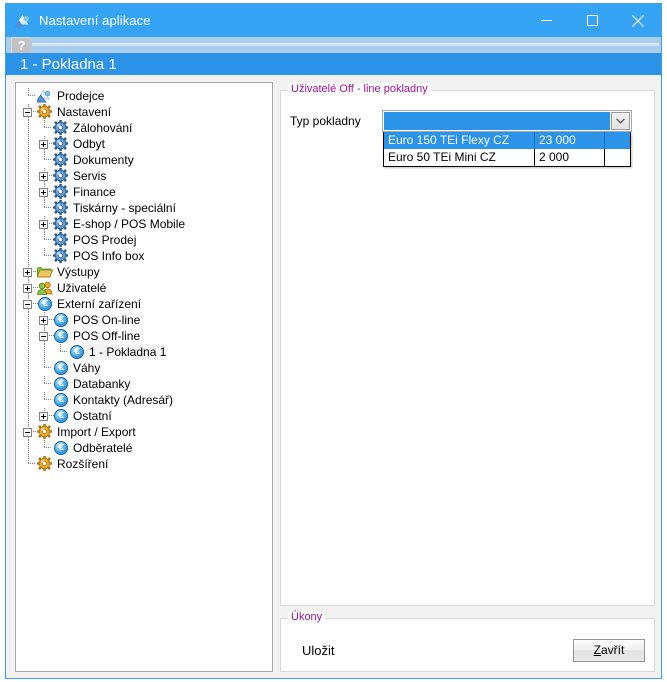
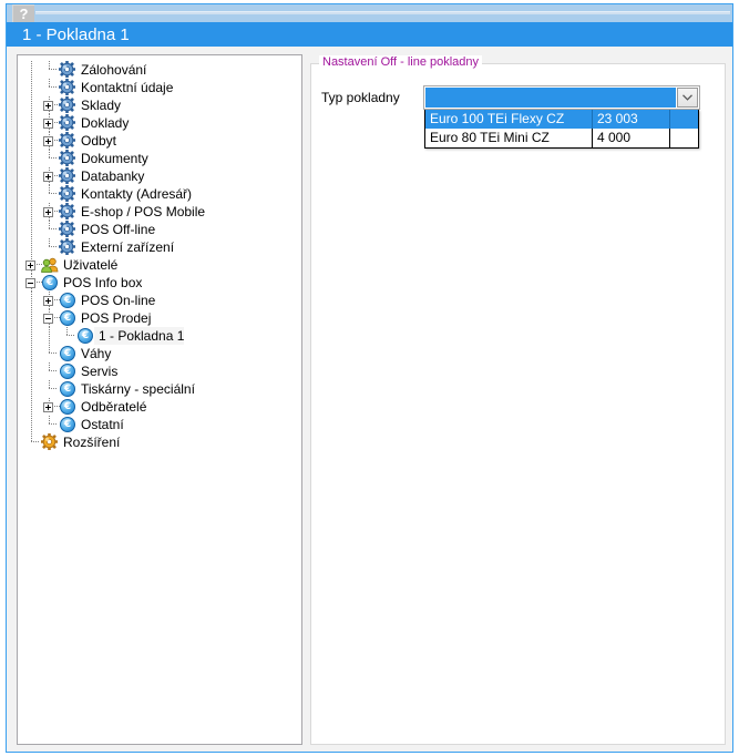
- Nastavení aplikace
  ?
  1 - Pokladna 1
- Prodejce
- Nastavení
  Zálohování
+ Kontaktní údaje
+ Sklady
+ Doklady
  Odbyt
  Dokumenty
- Servis
+ Databanky
- Finance
- Tiskárny - speciální
+ Kontakty (Adresář)
  E-shop / POS Mobile
- POS Prodej
+ POS Off-line
- POS Info box
+ Externí zařízení
- Výstupy
  Uživatelé
  €
- Externí zařízení
+ POS Info box
  €
  POS On-line
  €
- POS Off-line
+ POS Prodej
  €
  1 - Pokladna 1
  €
  Váhy
  €
- Databanky
+ Servis
  €
- Kontakty (Adresář)
+ Tiskárny - speciální
  €
- Ostatní
+ Odběratelé
- Import / Export
  €
- Odběratelé
+ Ostatní
  Rozšíření
- Uživatelé Off - line pokladny
+ Nastavení Off - line pokladny
  Typ pokladny
- Euro 150 TEi Flexy CZ
+ Euro 100 TEi Flexy CZ
- 23 000
+ 23 003
- Euro 50 TEi Mini CZ
+ Euro 80 TEi Mini CZ
- 2 000
+ 4 000
- Úkony
- Uložit
- Z
- avřít
